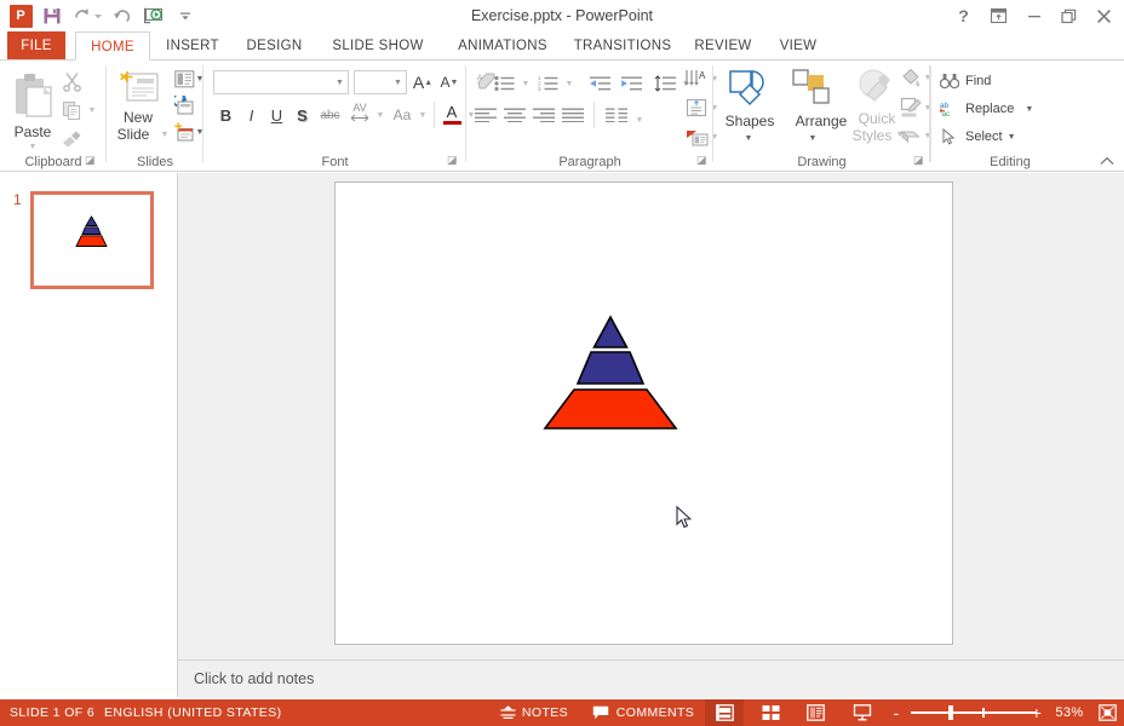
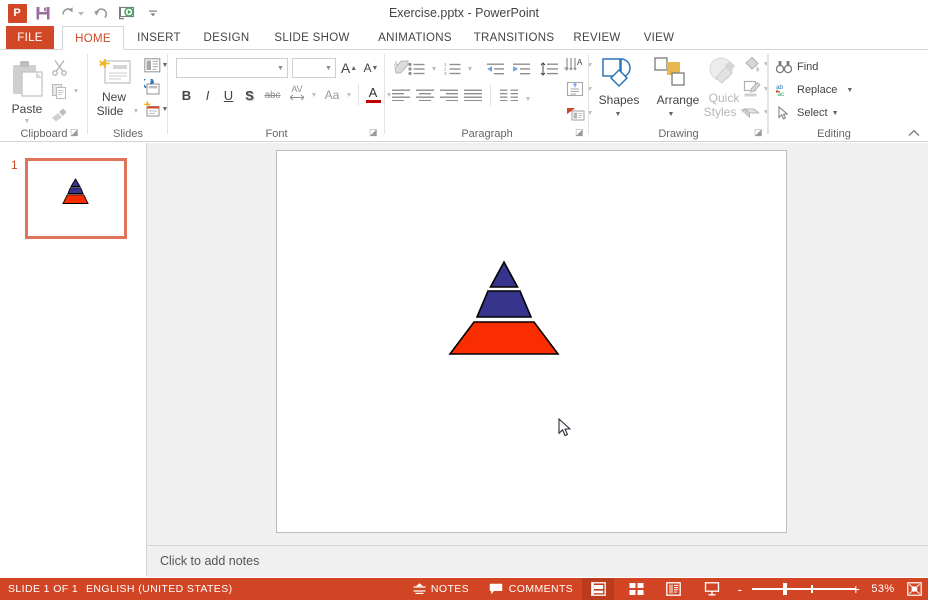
  P
  Exercise.pptx - PowerPoint
- ?
  FILE
  HOME
  INSERT
  DESIGN
  SLIDE SHOW
  ANIMATIONS
  TRANSITIONS
  REVIEW
  VIEW
  Paste
  Clipboard
  ◪
  New
  Slide
  Slides
  A
  A
  B
  I
  U
  S
  abc
  AV
  Aa
  A
  Font
  ◪
  A
  Paragraph
  ◪
  Shapes
  Arrange
  Quick
  Styles
  Drawing
  ◪
  Find
  Replace
  Select
  Editing
  1
  Click to add notes
- SLIDE 1 OF 6
+ SLIDE 1 OF 1
  ENGLISH (UNITED STATES)
  NOTES
  COMMENTS
  -
  +
  53%
